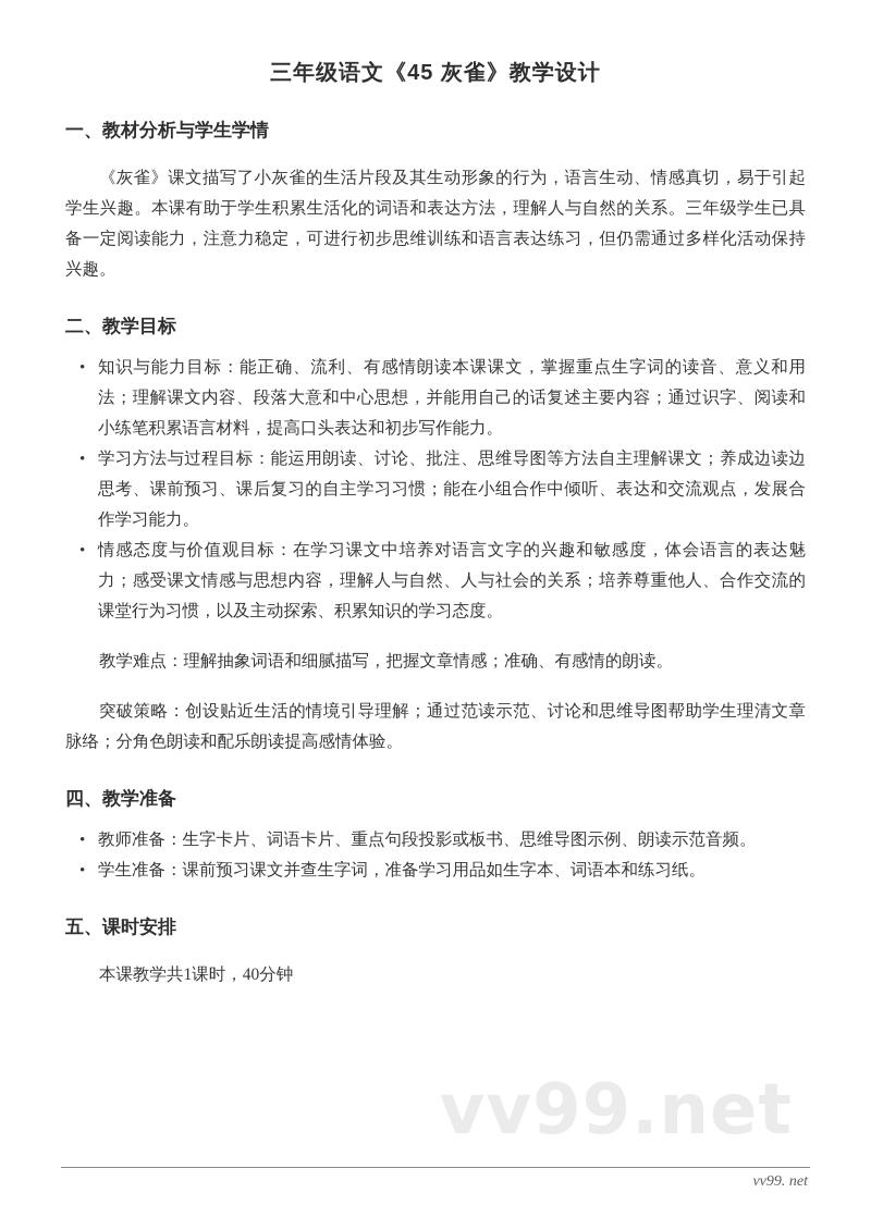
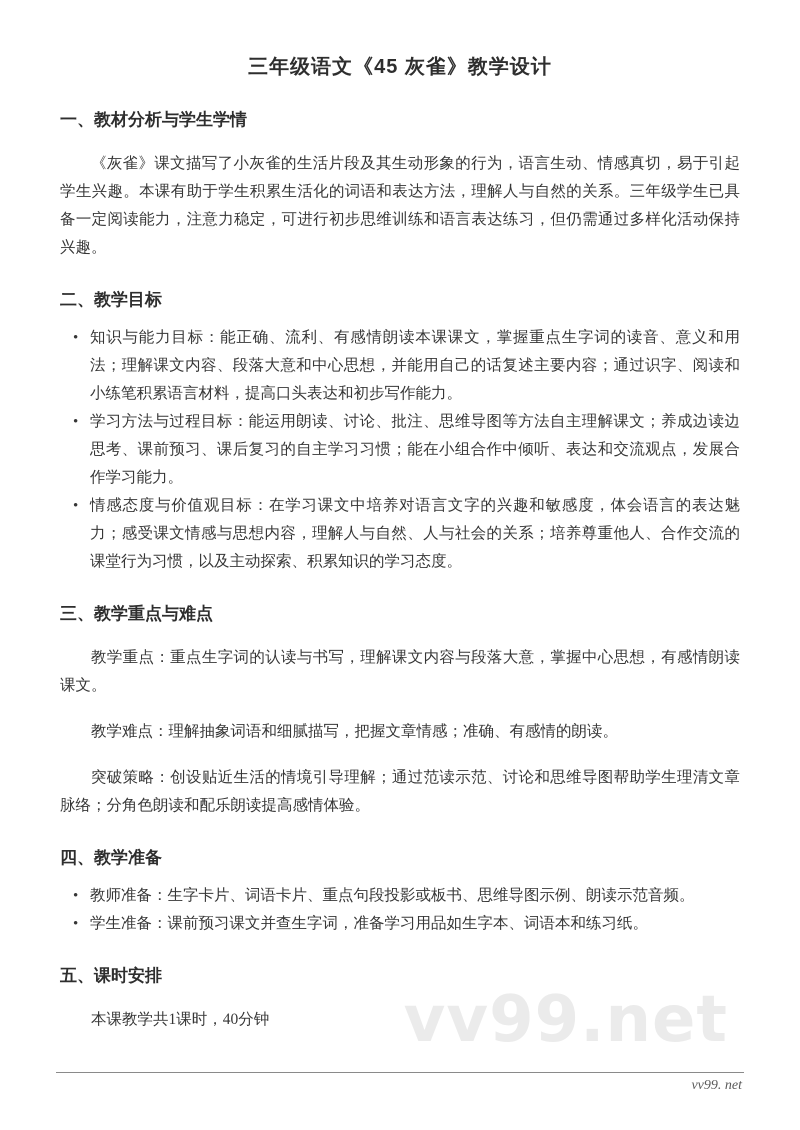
  三年级语文《45 灰雀》教学设计
  一、教材分析与学生学情
  《灰雀》课文描写了小灰雀的生活片段及其生动形象的行为，语言生动、情感真切，易于引起学生兴趣。本课有助于学生积累生活化的词语和表达方法，理解人与自然的关系。三年级学生已具备一定阅读能力，注意力稳定，可进行初步思维训练和语言表达练习，但仍需通过多样化活动保持兴趣。
  二、教学目标
  •
  知识与能力目标：能正确、流利、有感情朗读本课课文，掌握重点生字词的读音、意义和用法；理解课文内容、段落大意和中心思想，并能用自己的话复述主要内容；通过识字、阅读和小练笔积累语言材料，提高口头表达和初步写作能力。
  •
  学习方法与过程目标：能运用朗读、讨论、批注、思维导图等方法自主理解课文；养成边读边思考、课前预习、课后复习的自主学习习惯；能在小组合作中倾听、表达和交流观点，发展合作学习能力。
  •
  情感态度与价值观目标：在学习课文中培养对语言文字的兴趣和敏感度，体会语言的表达魅力；感受课文情感与思想内容，理解人与自然、人与社会的关系；培养尊重他人、合作交流的课堂行为习惯，以及主动探索、积累知识的学习态度。
+ 三、教学重点与难点
+ 教学重点：重点生字词的认读与书写，理解课文内容与段落大意，掌握中心思想，有感情朗读课文。
  教学难点：理解抽象词语和细腻描写，把握文章情感；准确、有感情的朗读。
  突破策略：创设贴近生活的情境引导理解；通过范读示范、讨论和思维导图帮助学生理清文章脉络；分角色朗读和配乐朗读提高感情体验。
  四、教学准备
  •
  教师准备：生字卡片、词语卡片、重点句段投影或板书、思维导图示例、朗读示范音频。
  •
  学生准备：课前预习课文并查生字词，准备学习用品如生字本、词语本和练习纸。
  五、课时安排
  本课教学共1课时，40分钟
  vv99. net
